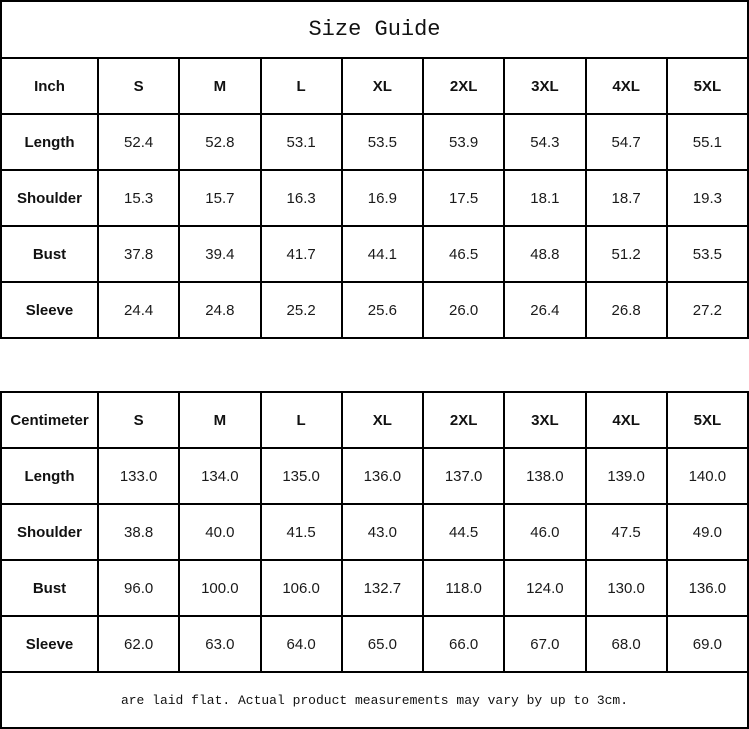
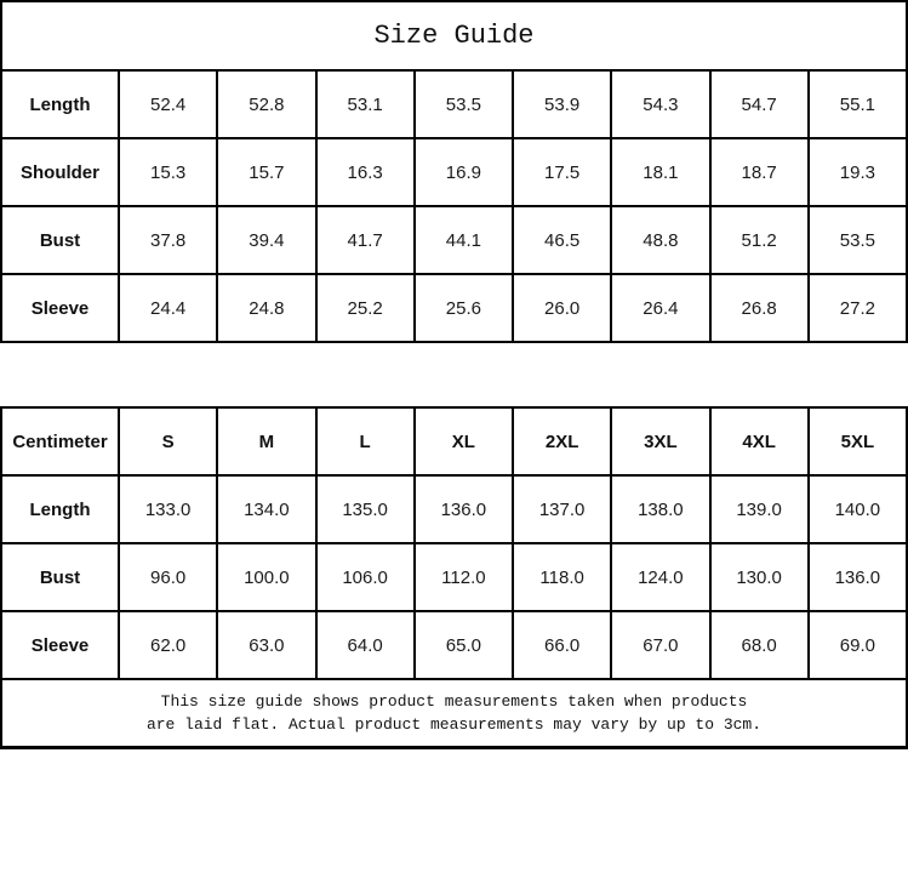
  Size Guide
- Inch	S	M	L	XL	2XL	3XL	4XL	5XL
  Length	52.4	52.8	53.1	53.5	53.9	54.3	54.7	55.1
  Shoulder	15.3	15.7	16.3	16.9	17.5	18.1	18.7	19.3
  Bust	37.8	39.4	41.7	44.1	46.5	48.8	51.2	53.5
  Sleeve	24.4	24.8	25.2	25.6	26.0	26.4	26.8	27.2
  Centimeter	S	M	L	XL	2XL	3XL	4XL	5XL
  Length	133.0	134.0	135.0	136.0	137.0	138.0	139.0	140.0
- Shoulder	38.8	40.0	41.5	43.0	44.5	46.0	47.5	49.0
- Bust	96.0	100.0	106.0	132.7	118.0	124.0	130.0	136.0
+ Bust	96.0	100.0	106.0	112.0	118.0	124.0	130.0	136.0
  Sleeve	62.0	63.0	64.0	65.0	66.0	67.0	68.0	69.0
+ This size guide shows product measurements taken when products
  are laid flat. Actual product measurements may vary by up to 3cm.
